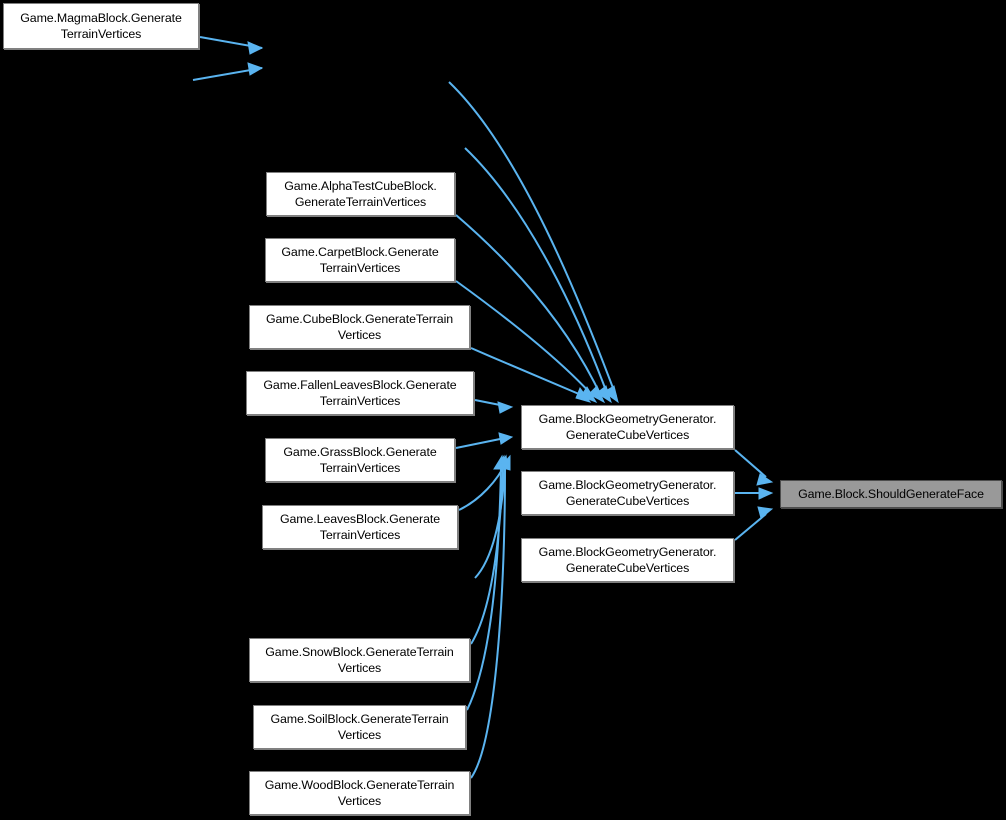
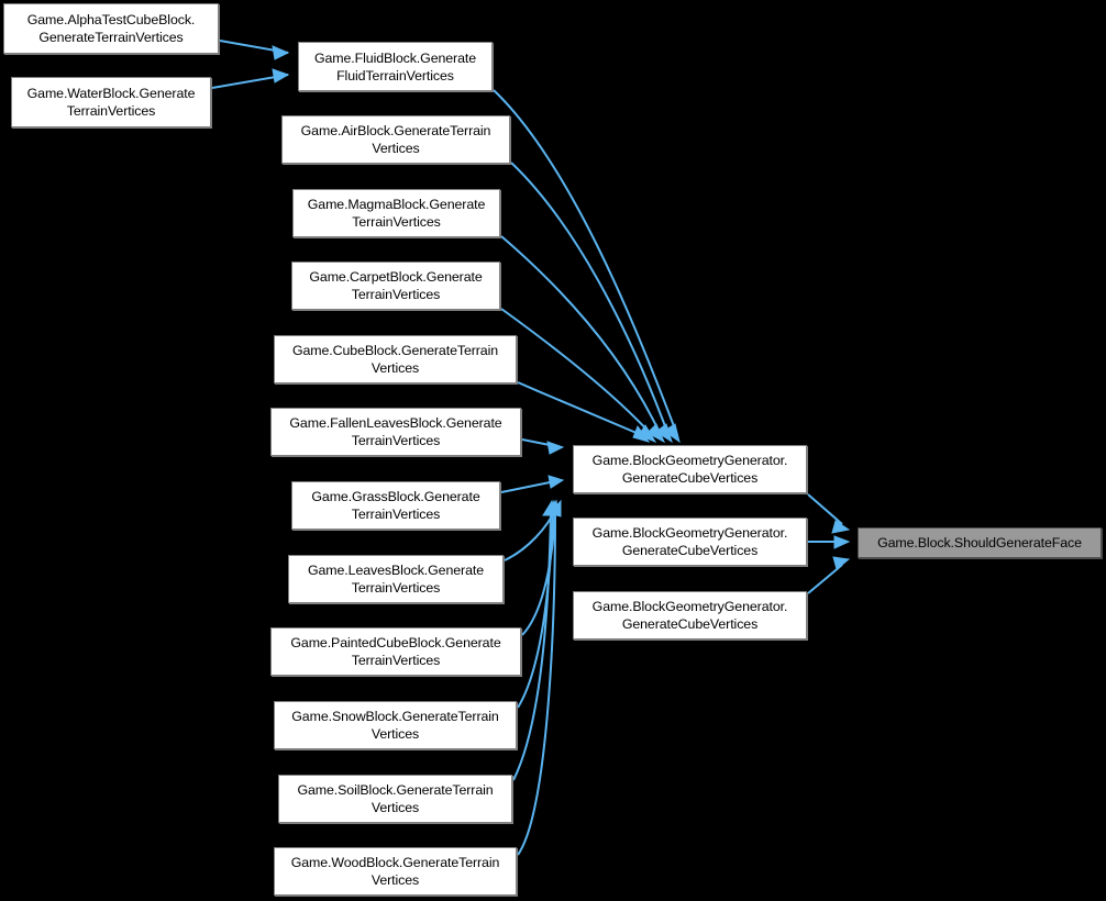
- Game.MagmaBlock.Generate TerrainVertices
+ Game.AlphaTestCubeBlock. GenerateTerrainVertices
+ Game.WaterBlock.Generate TerrainVertices
+ Game.FluidBlock.Generate FluidTerrainVertices
+ Game.AirBlock.GenerateTerrain Vertices
- Game.AlphaTestCubeBlock. GenerateTerrainVertices
+ Game.MagmaBlock.Generate TerrainVertices
  Game.CarpetBlock.Generate TerrainVertices
  Game.CubeBlock.GenerateTerrain Vertices
  Game.FallenLeavesBlock.Generate TerrainVertices
  Game.GrassBlock.Generate TerrainVertices
  Game.LeavesBlock.Generate TerrainVertices
+ Game.PaintedCubeBlock.Generate TerrainVertices
  Game.SnowBlock.GenerateTerrain Vertices
  Game.SoilBlock.GenerateTerrain Vertices
  Game.WoodBlock.GenerateTerrain Vertices
  Game.BlockGeometryGenerator. GenerateCubeVertices
  Game.BlockGeometryGenerator. GenerateCubeVertices
  Game.BlockGeometryGenerator. GenerateCubeVertices
  Game.Block.ShouldGenerateFace
